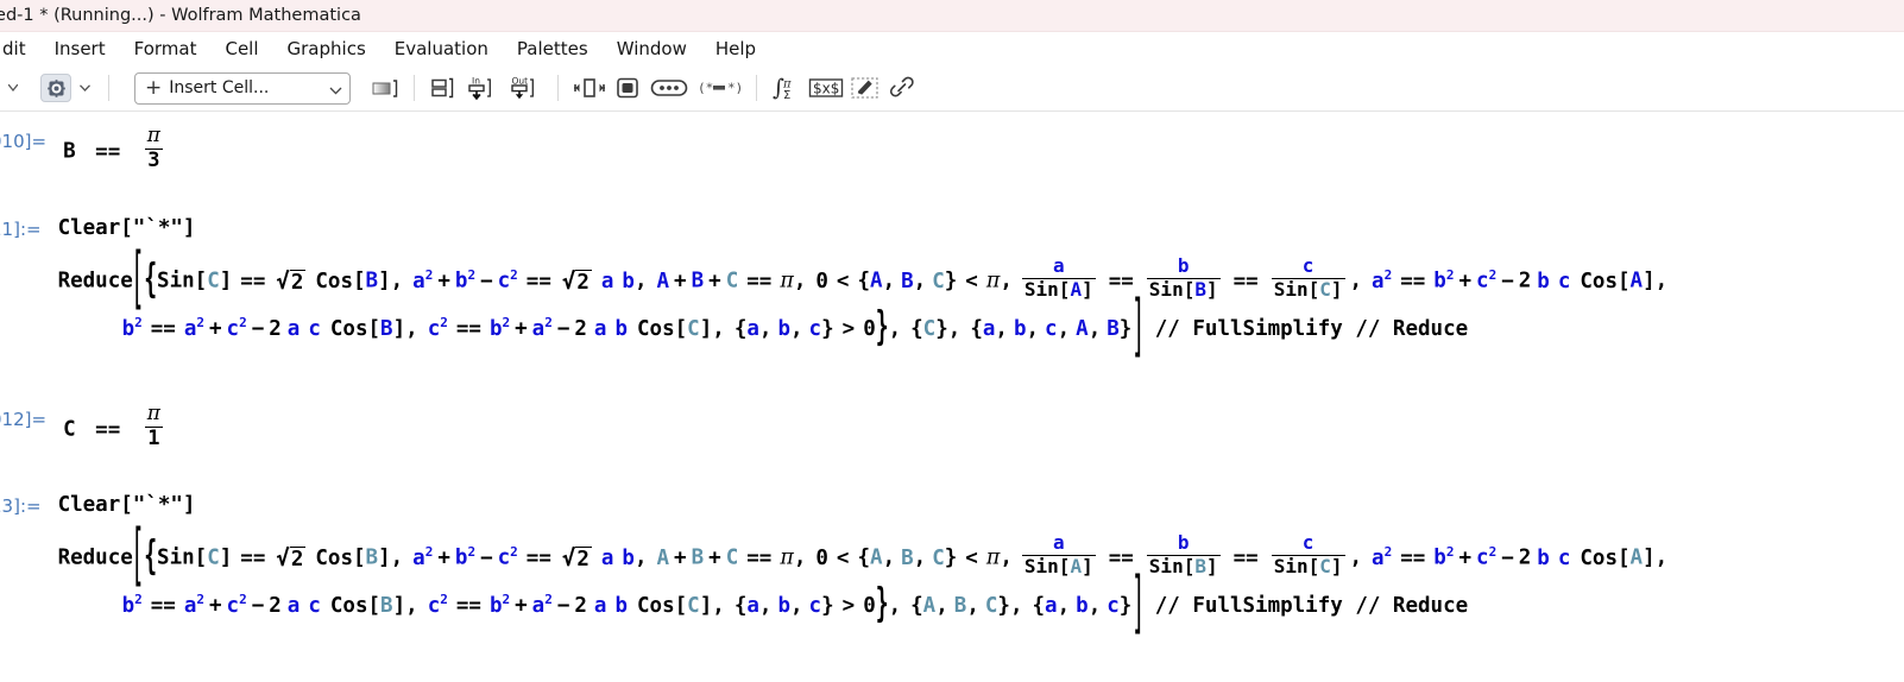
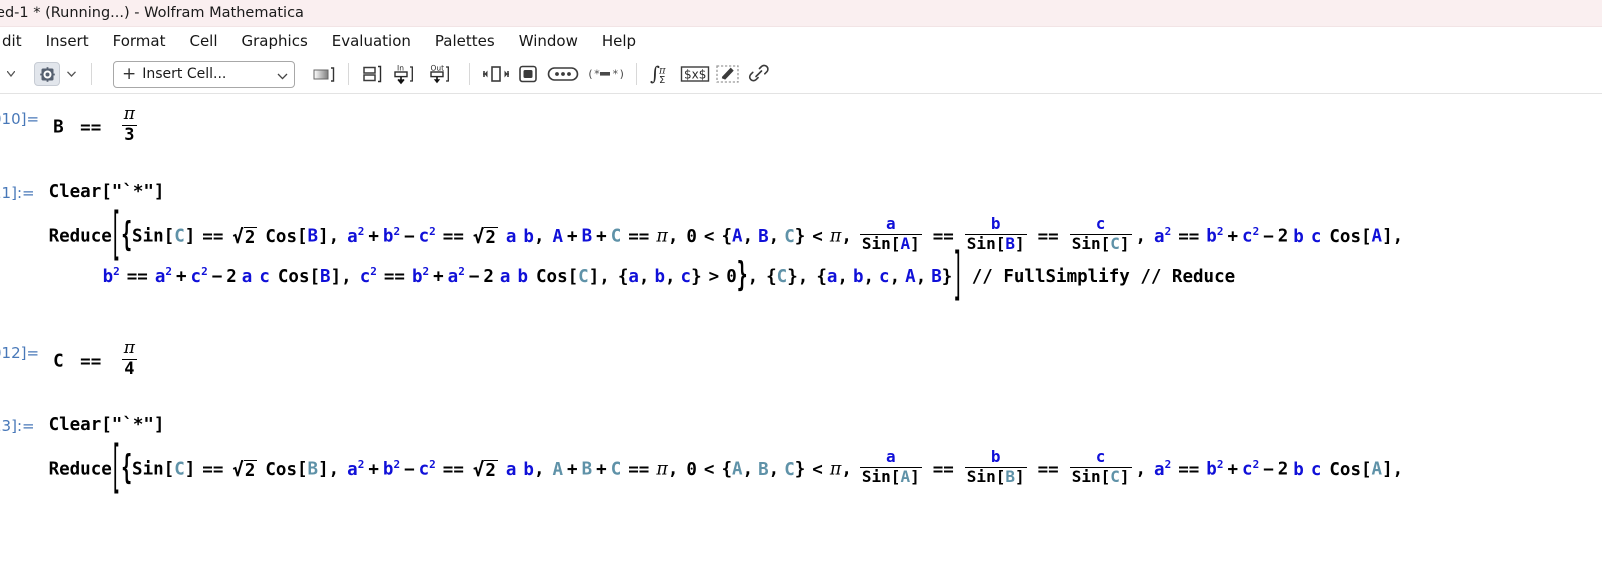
  ed-1 * (Running...) - Wolfram Mathematica
  dit
  Insert
  Format
  Cell
  Graphics
  Evaluation
  Palettes
  Window
  Help
  +
  Insert Cell...
  In
  Out
  (*
  *)
  ∫
  π
  Σ
  $x$
  10]=
  B ==
  π
  3
  1]:=
  Clear["`*"]
  Reduce[{Sin[C] ==
  √
  2
  Cos[B], a2 + b2 − c2 ==
  √
  2
  a b, A + B + C == π, 0 < {A, B, C} < π,
  a
  Sin[A]
  ==
  b
  Sin[B]
  ==
  c
  Sin[C]
  , a2 == b2 + c2 − 2 b c Cos[A],
  b2 == a2 + c2 − 2 a c Cos[B], c2 == b2 + a2 − 2 a b Cos[C], {a, b, c} > 0}, {C}, {a, b, c, A, B}] // FullSimplify // Reduce
  12]=
  C ==
  π
- 1
+ 4
  3]:=
  Clear["`*"]
  Reduce[{Sin[C] ==
  √
  2
  Cos[B], a2 + b2 − c2 ==
  √
  2
  a b, A + B + C == π, 0 < {A, B, C} < π,
  a
  Sin[A]
  ==
  b
  Sin[B]
  ==
  c
  Sin[C]
  , a2 == b2 + c2 − 2 b c Cos[A],
- b2 == a2 + c2 − 2 a c Cos[B], c2 == b2 + a2 − 2 a b Cos[C], {a, b, c} > 0}, {A, B, C}, {a, b, c}] // FullSimplify // Reduce
